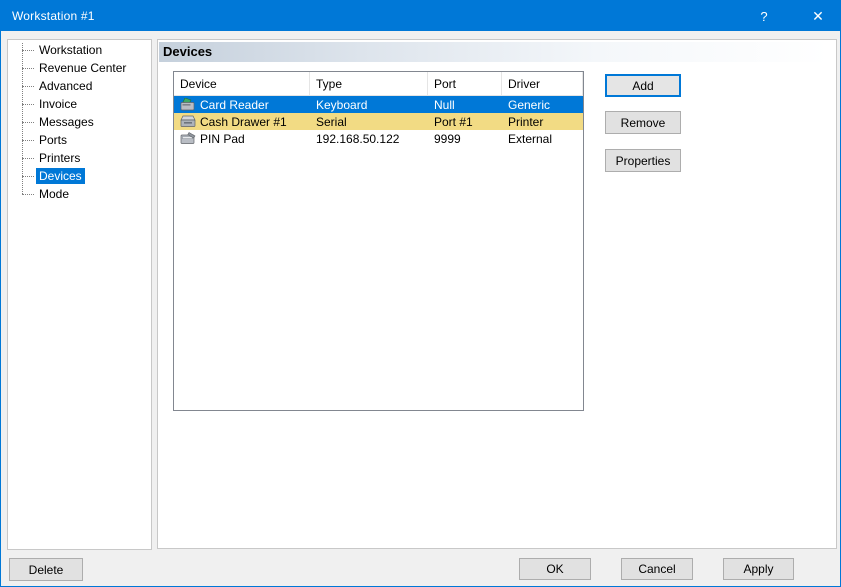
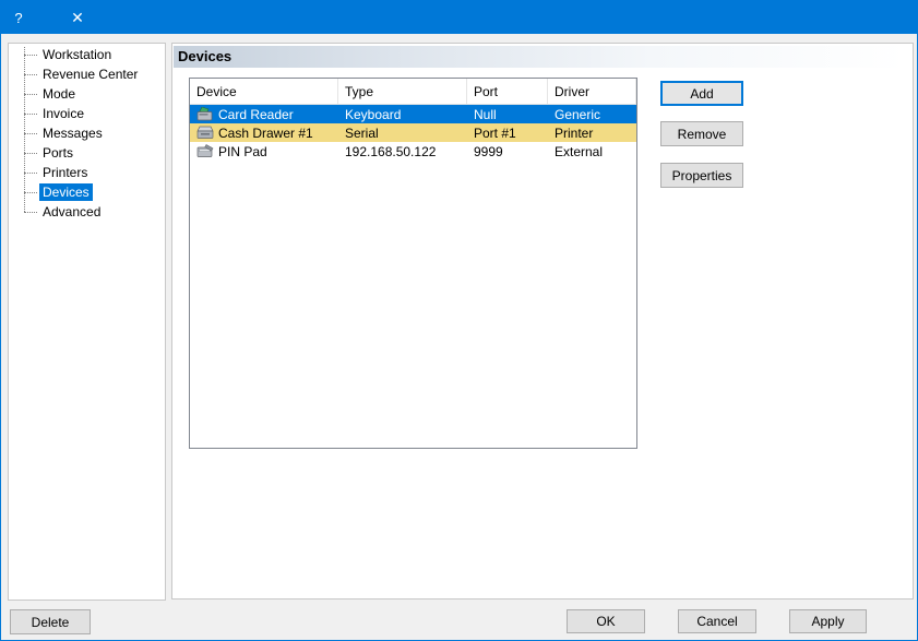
- Workstation #1
  ?
  ✕
  Workstation
  Revenue Center
- Advanced
+ Mode
  Invoice
  Messages
  Ports
  Printers
  Devices
- Mode
+ Advanced
  Devices
  Device
  Type
  Port
  Driver
  Card Reader
  Keyboard
  Null
  Generic
  Cash Drawer #1
  Serial
  Port #1
  Printer
  PIN Pad
  192.168.50.122
  9999
  External
  Add
  Remove
  Properties
  Delete
  OK
  Cancel
  Apply
